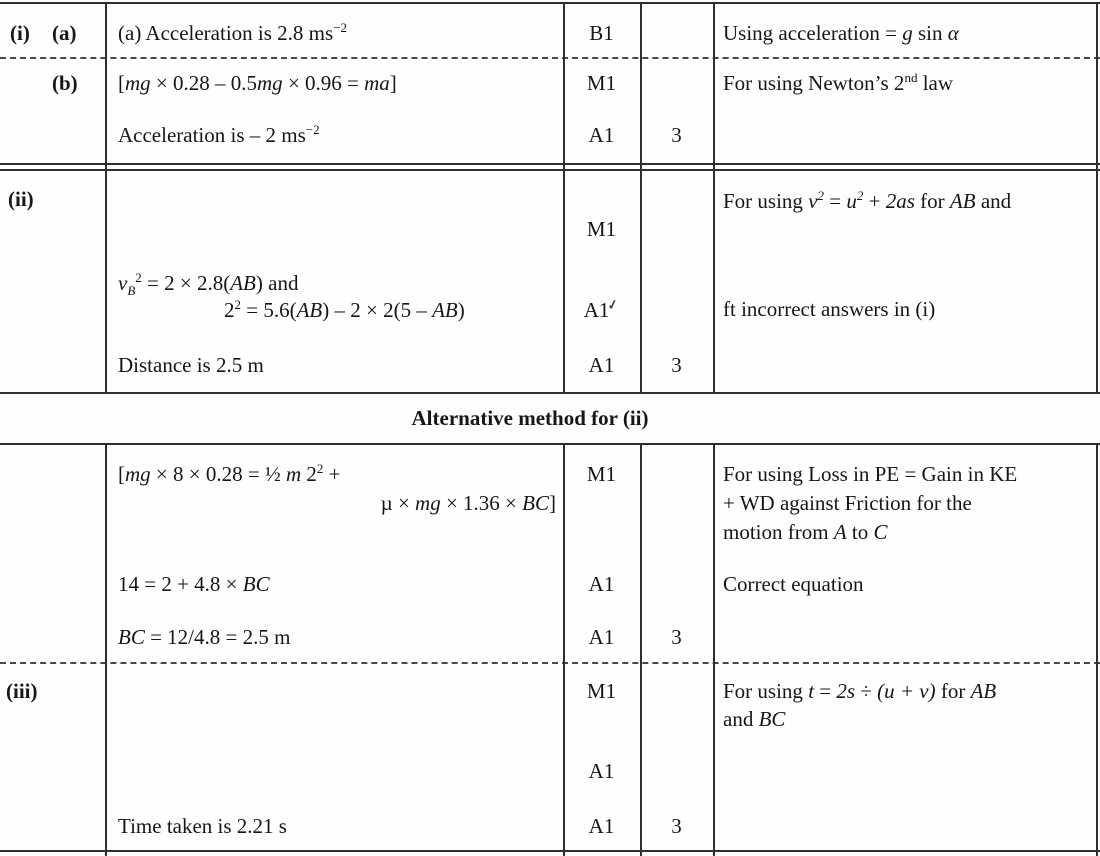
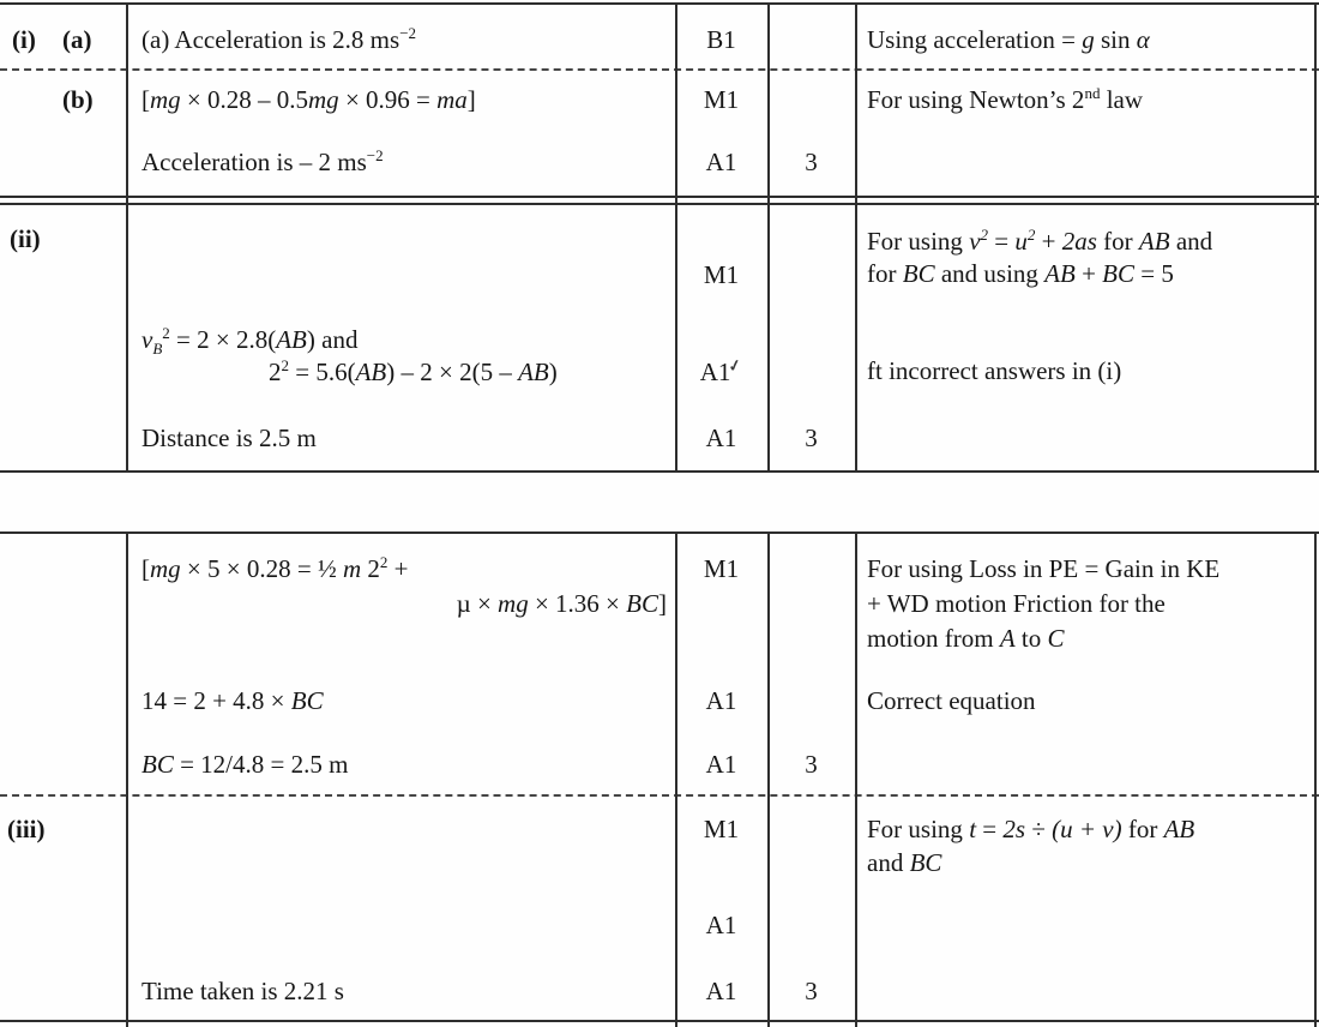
  (i)
  (a)
  (a) Acceleration is 2.8 ms−2
  B1
  Using acceleration = g sin α
  (b)
  [mg × 0.28 – 0.5mg × 0.96 = ma]
  M1
  For using Newton’s 2nd law
  Acceleration is – 2 ms−2
  A1
  3
  (ii)
  For using v2 = u2 + 2as for AB and
+ for BC and using AB + BC = 5
  M1
  vB2 = 2 × 2.8(AB) and
  22 = 5.6(AB) – 2 × 2(5 – AB)
  ft incorrect answers in (i)
  Distance is 2.5 m
  A1
  3
- Alternative method for (ii)
- [mg × 8 × 0.28 = ½ m 22 +
+ [mg × 5 × 0.28 = ½ m 22 +
  µ × mg × 1.36 × BC]
  M1
  For using Loss in PE = Gain in KE
- + WD against Friction for the
+ + WD motion Friction for the
  motion from A to C
  14 = 2 + 4.8 × BC
  A1
  Correct equation
  BC = 12/4.8 = 2.5 m
  A1
  3
  (iii)
  M1
  For using t = 2s ÷ (u + v) for AB
  and BC
  A1
  Time taken is 2.21 s
  A1
  3
